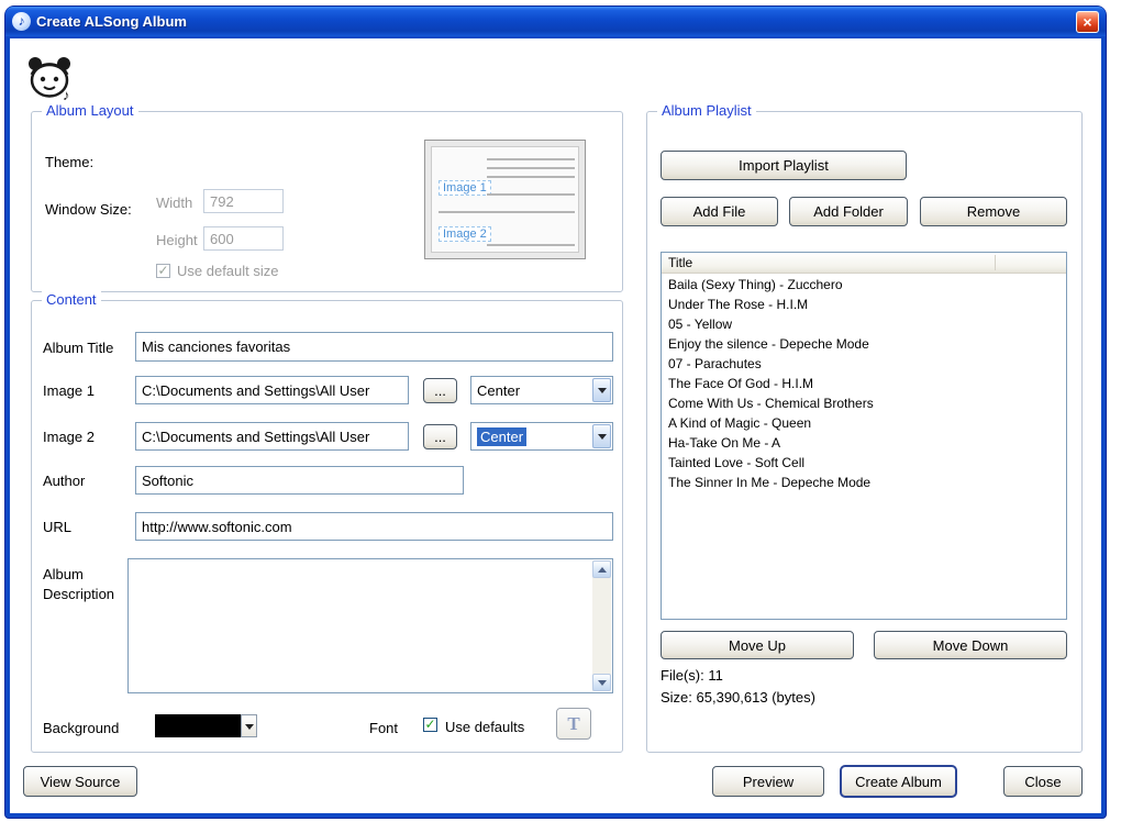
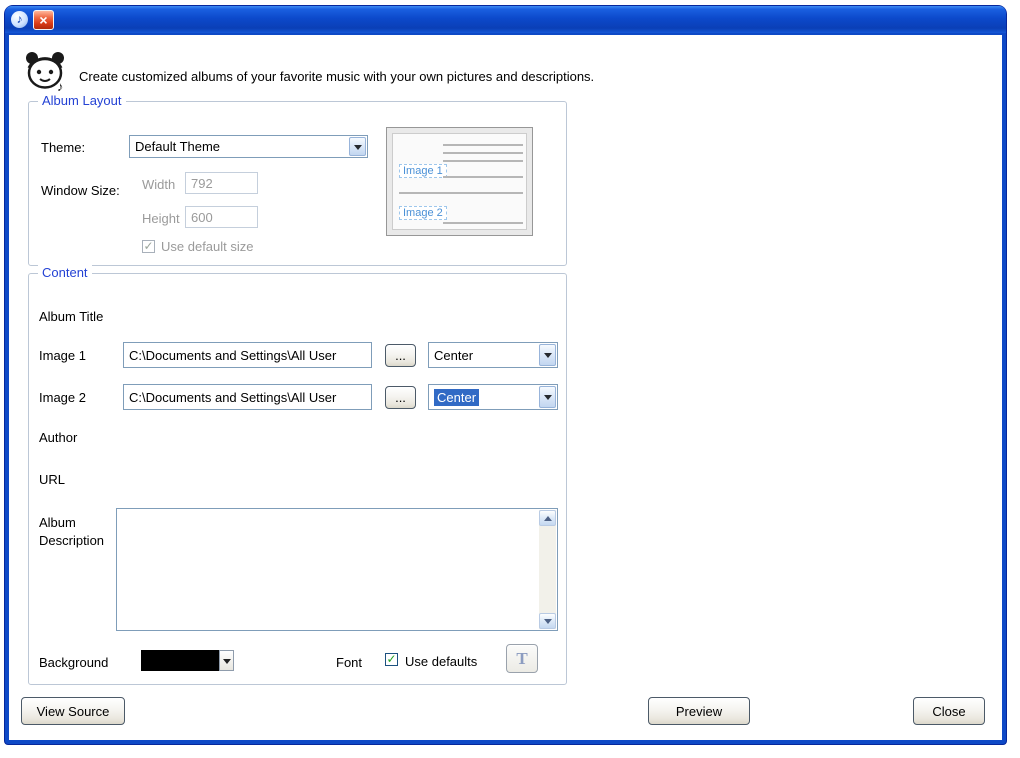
  ♪
- Create ALSong Album
  ×
  ♪
+ Create customized albums of your favorite music with your own pictures and descriptions.
  Album Layout
  Theme:
+ Default Theme
  Image 1
  Image 2
  Window Size:
  Width
  792
  Height
  600
  ✓
  Use default size
  Content
  Album Title
- Mis canciones favoritas
  Image 1
  C:\Documents and Settings\All User
  ...
  Center
  Image 2
  C:\Documents and Settings\All User
  ...
  Center
  Author
- Softonic
  URL
- http://www.softonic.com
  Album Description
  Background
  Font
  ✓
  Use defaults
  T
- Album Playlist
- Import Playlist
- Add File
- Add Folder
- Remove
- Title
- Baila (Sexy Thing) - Zucchero
- Under The Rose - H.I.M
- 05 - Yellow
- Enjoy the silence - Depeche Mode
- 07 - Parachutes
- The Face Of God - H.I.M
- Come With Us - Chemical Brothers
- A Kind of Magic - Queen
- Ha-Take On Me - A
- Tainted Love - Soft Cell
- The Sinner In Me - Depeche Mode
- Move Up
- Move Down
- File(s): 11
- Size: 65,390,613 (bytes)
  View Source
  Preview
- Create Album
  Close
